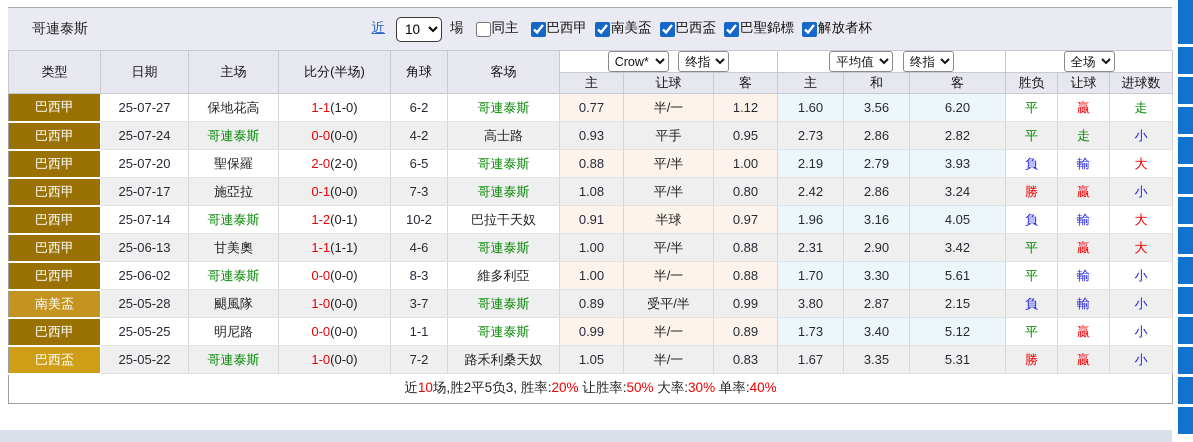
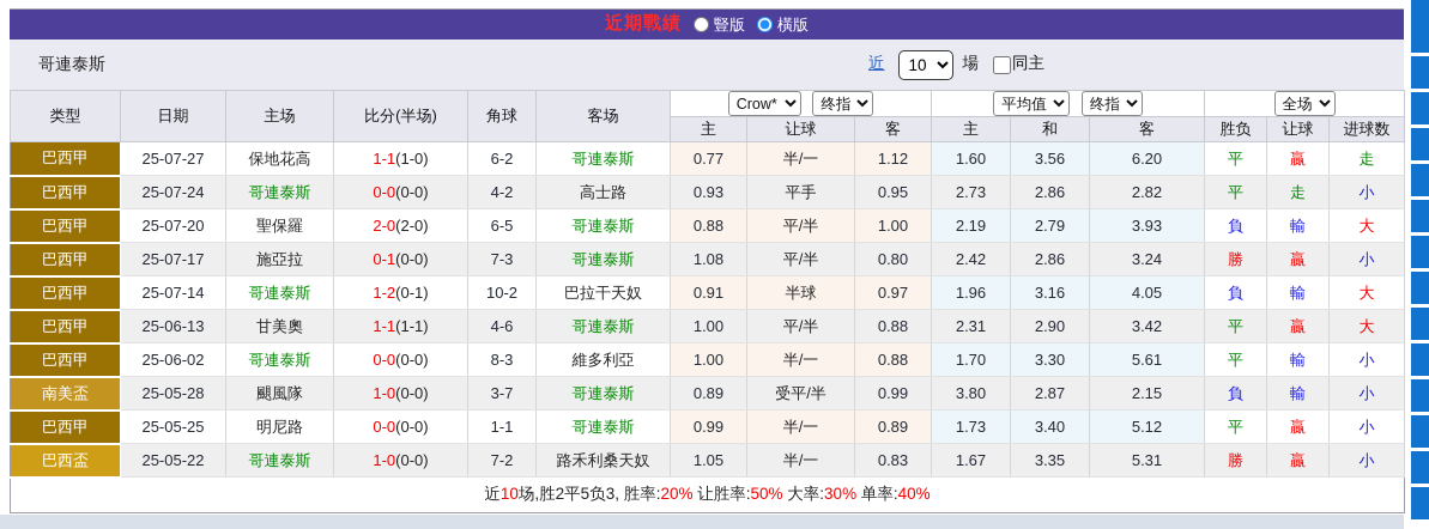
+ 近期戰績
+ 豎版
+ 橫版
  哥連泰斯
  近
  10
  場
  同主
- 巴西甲
- 南美盃
- 巴西盃
- 巴聖錦標
- 解放者杯
  类型	日期	主场	比分(半场)	角球	客场	Crow* 终指	平均值 终指	全场
  主	让球	客	主	和	客	胜负	让球	进球数
  巴西甲	25-07-27	保地花高	1-1(1-0)	6-2	哥連泰斯	0.77	半/一	1.12	1.60	3.56	6.20	平	贏	走
  巴西甲	25-07-24	哥連泰斯	0-0(0-0)	4-2	高士路	0.93	平手	0.95	2.73	2.86	2.82	平	走	小
  巴西甲	25-07-20	聖保羅	2-0(2-0)	6-5	哥連泰斯	0.88	平/半	1.00	2.19	2.79	3.93	負	輸	大
  巴西甲	25-07-17	施亞拉	0-1(0-0)	7-3	哥連泰斯	1.08	平/半	0.80	2.42	2.86	3.24	勝	贏	小
  巴西甲	25-07-14	哥連泰斯	1-2(0-1)	10-2	巴拉干天奴	0.91	半球	0.97	1.96	3.16	4.05	負	輸	大
  巴西甲	25-06-13	甘美奧	1-1(1-1)	4-6	哥連泰斯	1.00	平/半	0.88	2.31	2.90	3.42	平	贏	大
  巴西甲	25-06-02	哥連泰斯	0-0(0-0)	8-3	維多利亞	1.00	半/一	0.88	1.70	3.30	5.61	平	輸	小
  南美盃	25-05-28	颶風隊	1-0(0-0)	3-7	哥連泰斯	0.89	受平/半	0.99	3.80	2.87	2.15	負	輸	小
  巴西甲	25-05-25	明尼路	0-0(0-0)	1-1	哥連泰斯	0.99	半/一	0.89	1.73	3.40	5.12	平	贏	小
  巴西盃	25-05-22	哥連泰斯	1-0(0-0)	7-2	路禾利桑天奴	1.05	半/一	0.83	1.67	3.35	5.31	勝	贏	小
  近10场,胜2平5负3, 胜率:20% 让胜率:50% 大率:30% 单率:40%
